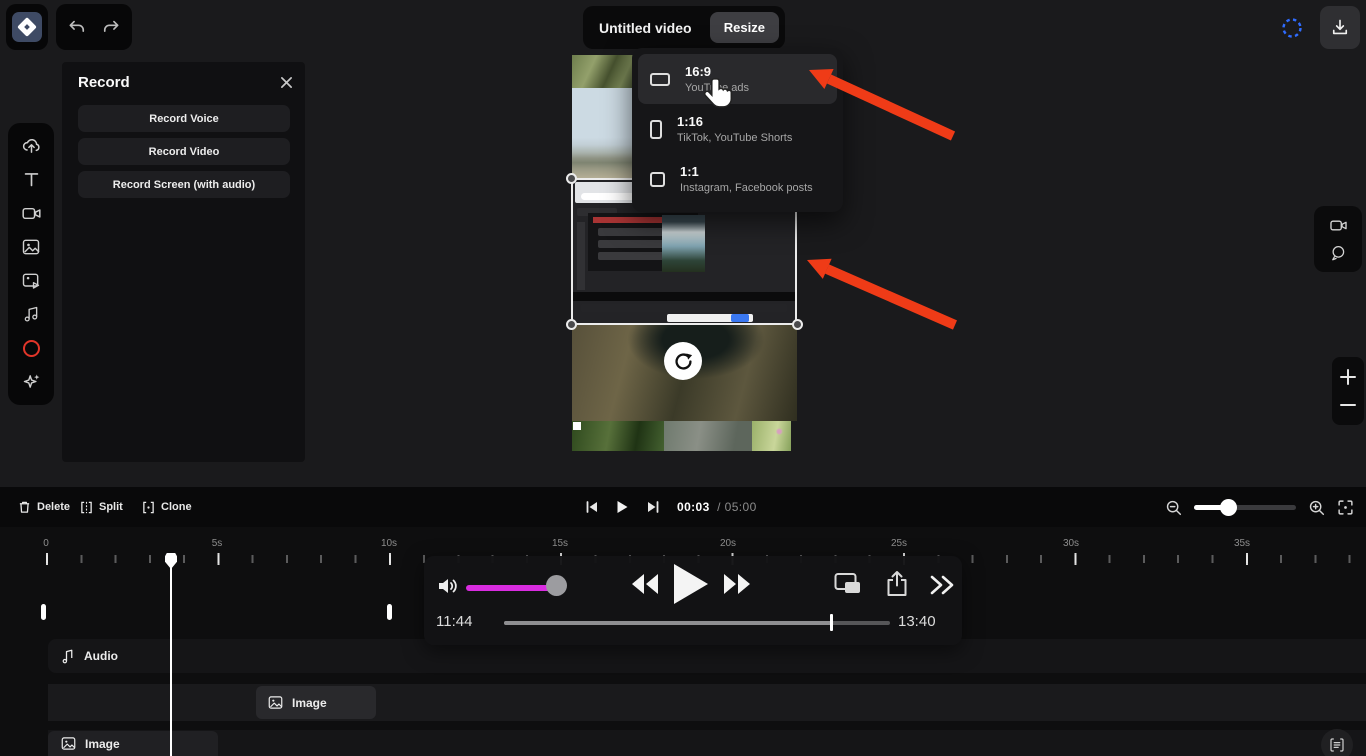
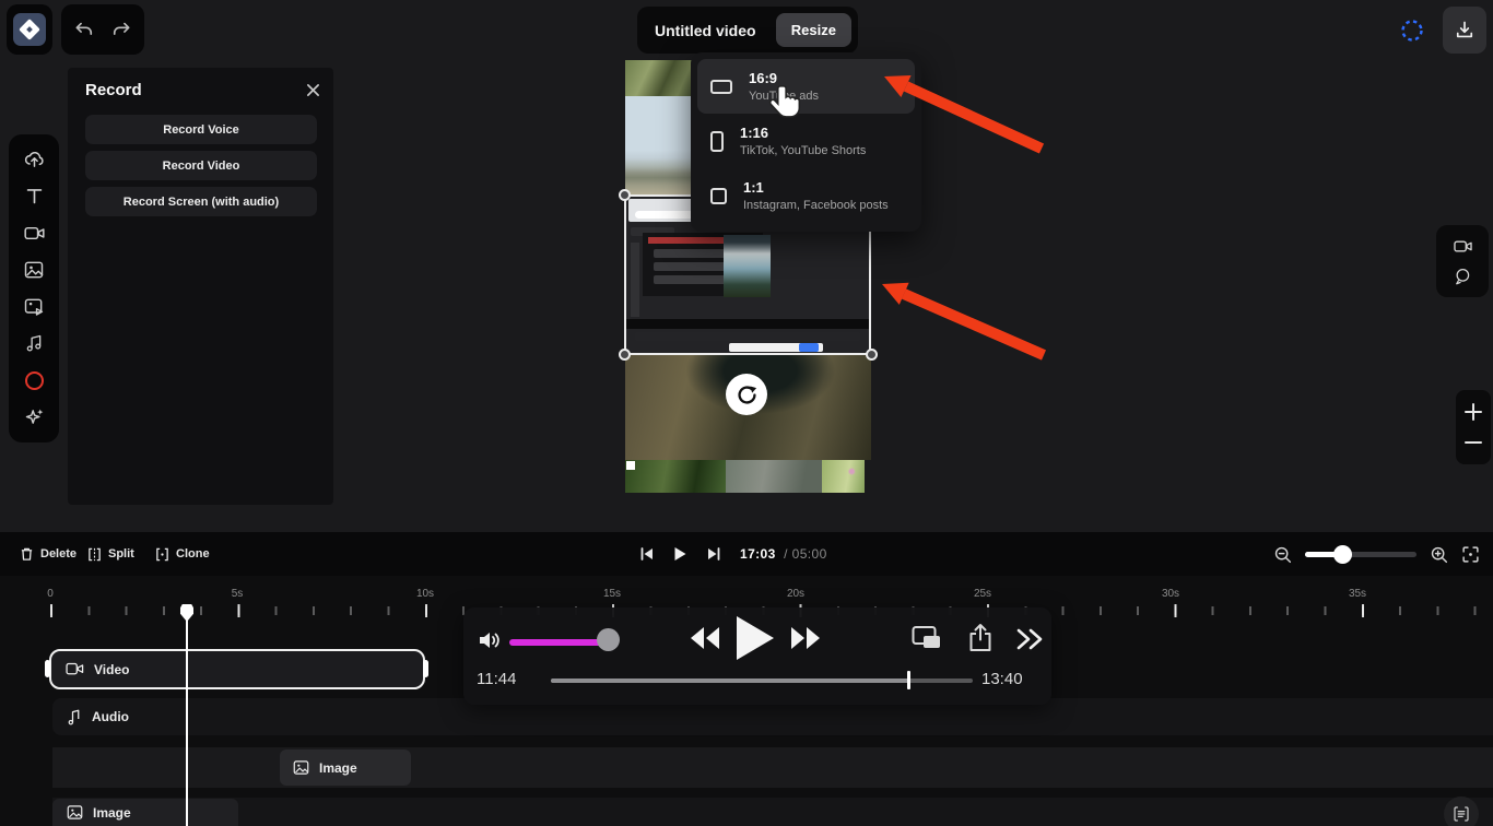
  Untitled video
  Resize
  Record
  Record Voice
  Record Video
  Record Screen (with audio)
  16:9
  YouT ads
  1:16
  TikTok, YouTube Shorts
  1:1
  Instagram, Facebook posts
  Delete
  Split
  Clone
- 00:03 / 05:00
+ 17:03 / 05:00
  0
  5s
  10s
  15s
  20s
  25s
  30s
  35s
+ Video
  Audio
  Image
  Image
  11:44
  13:40
